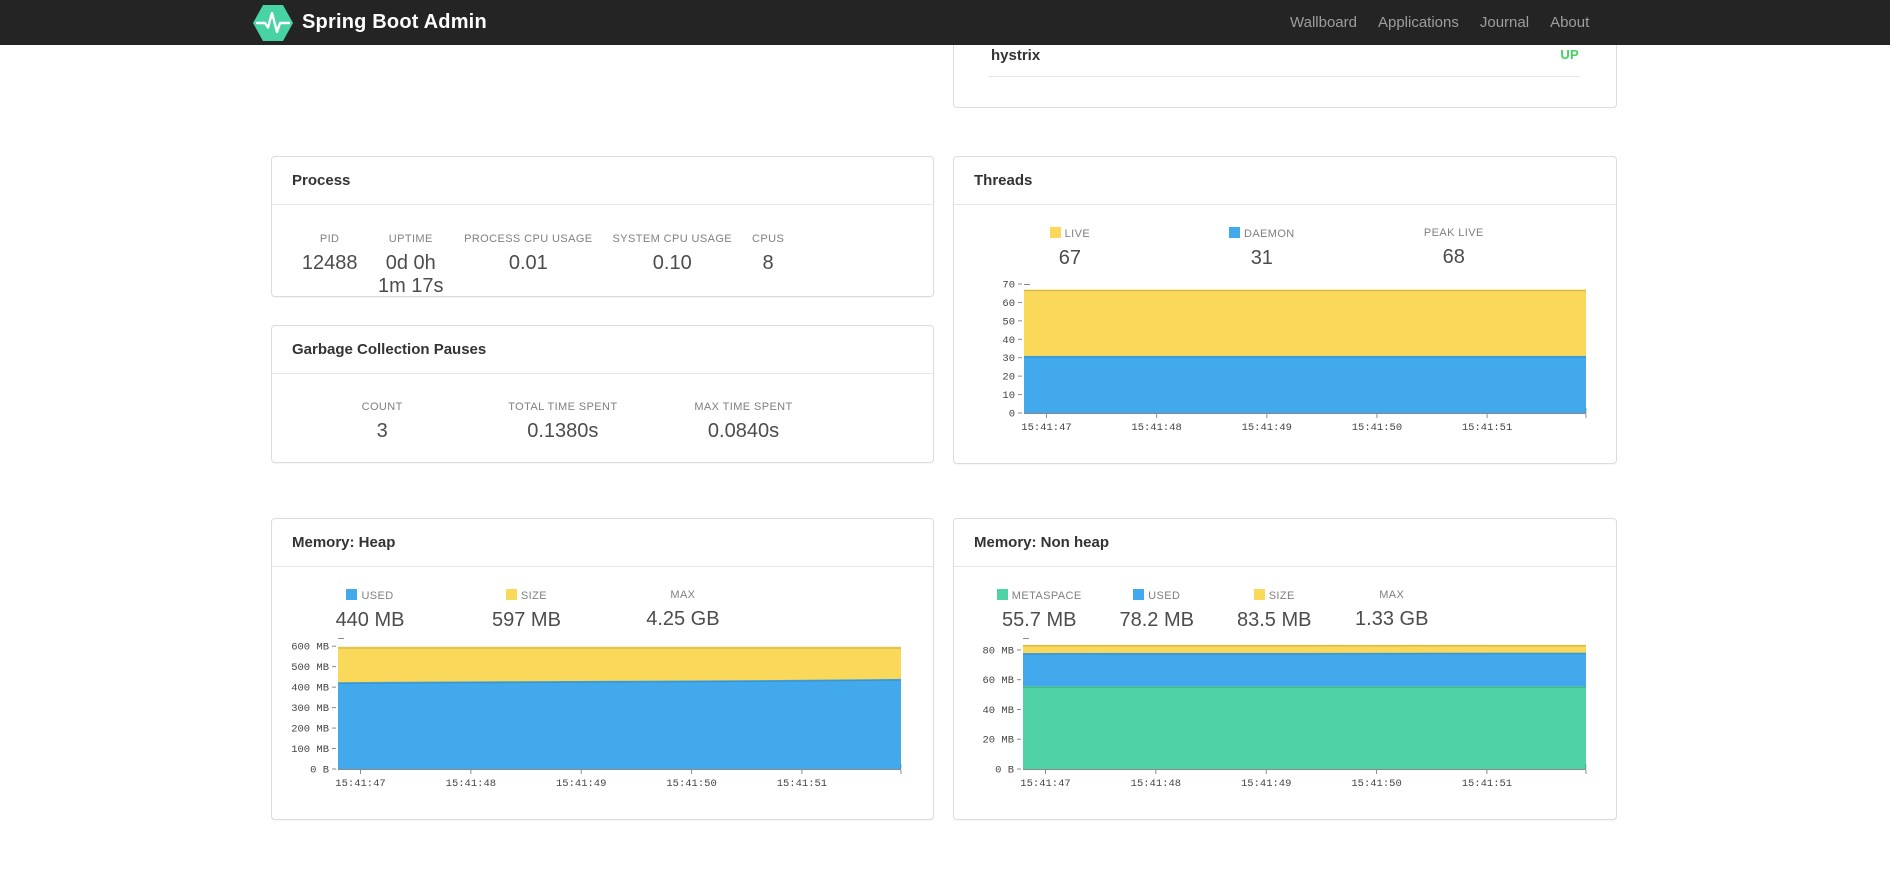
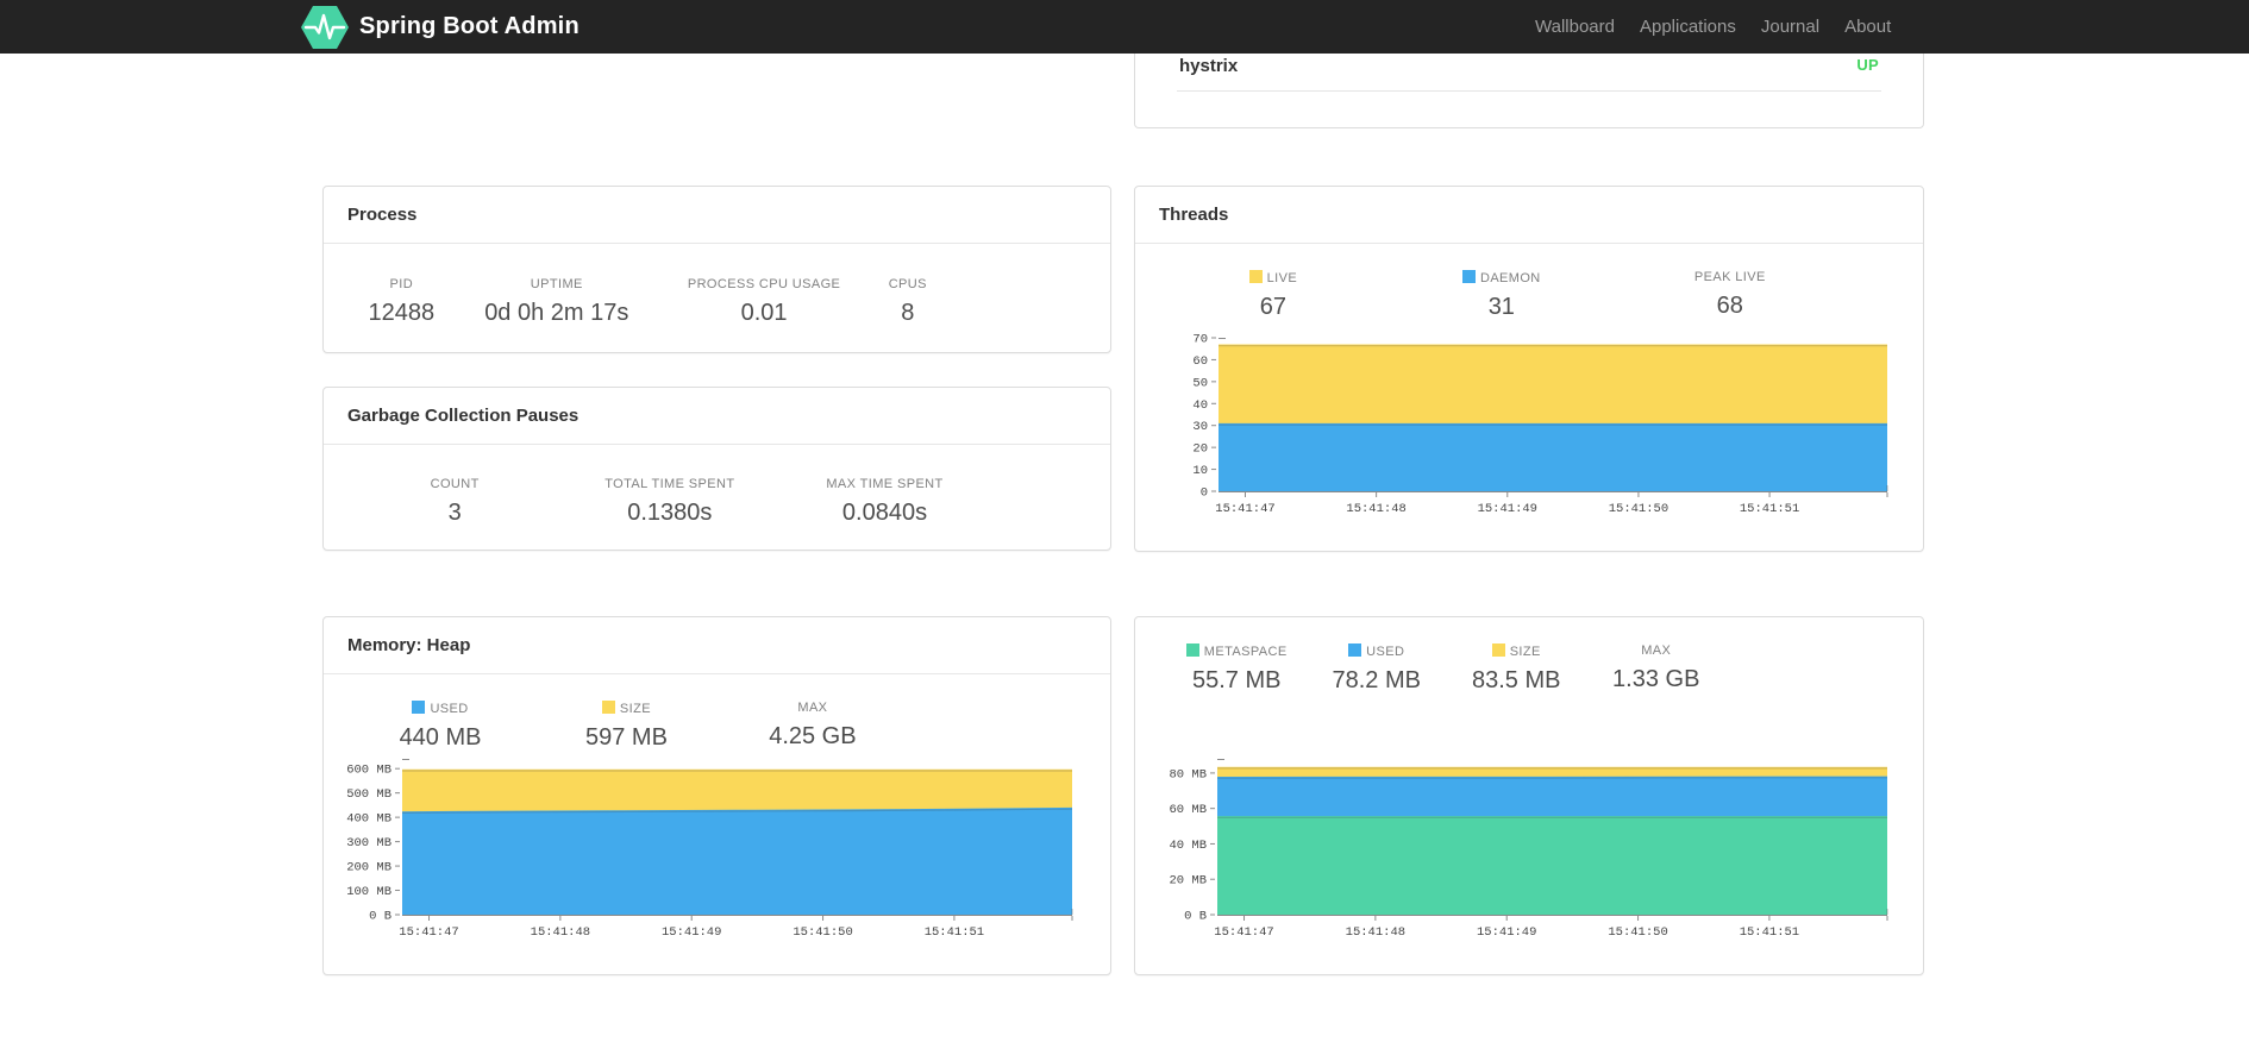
  Spring Boot Admin
  Wallboard
  Applications
  Journal
  About
  hystrix
  UP
  Process
  PID
  12488
  UPTIME
- 0d 0h 1m 17s
+ 0d 0h 2m 17s
  PROCESS CPU USAGE
  0.01
- SYSTEM CPU USAGE
- 0.10
  CPUS
  8
  Garbage Collection Pauses
  COUNT
  3
  TOTAL TIME SPENT
  0.1380s
  MAX TIME SPENT
  0.0840s
  Threads
  LIVE
  67
  DAEMON
  31
  PEAK LIVE
  68
  0
  10
  20
  30
  40
  50
  60
  70
  15:41:47
  15:41:48
  15:41:49
  15:41:50
  15:41:51
  Memory: Heap
  USED
  440 MB
  SIZE
  597 MB
  MAX
  4.25 GB
  0 B
  100 MB
  200 MB
  300 MB
  400 MB
  500 MB
  600 MB
  15:41:47
  15:41:48
  15:41:49
  15:41:50
  15:41:51
- Memory: Non heap
  METASPACE
  55.7 MB
  USED
  78.2 MB
  SIZE
  83.5 MB
  MAX
  1.33 GB
  0 B
  20 MB
  40 MB
  60 MB
  80 MB
  15:41:47
  15:41:48
  15:41:49
  15:41:50
  15:41:51
